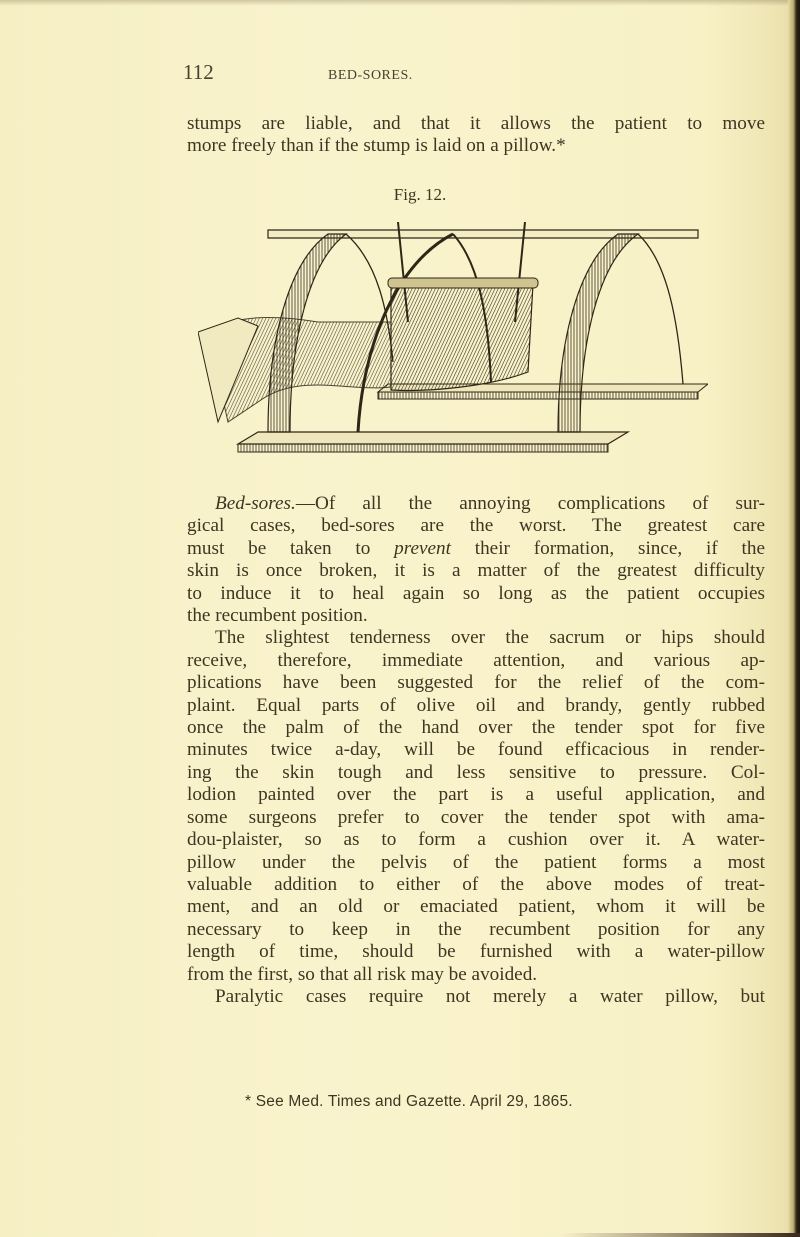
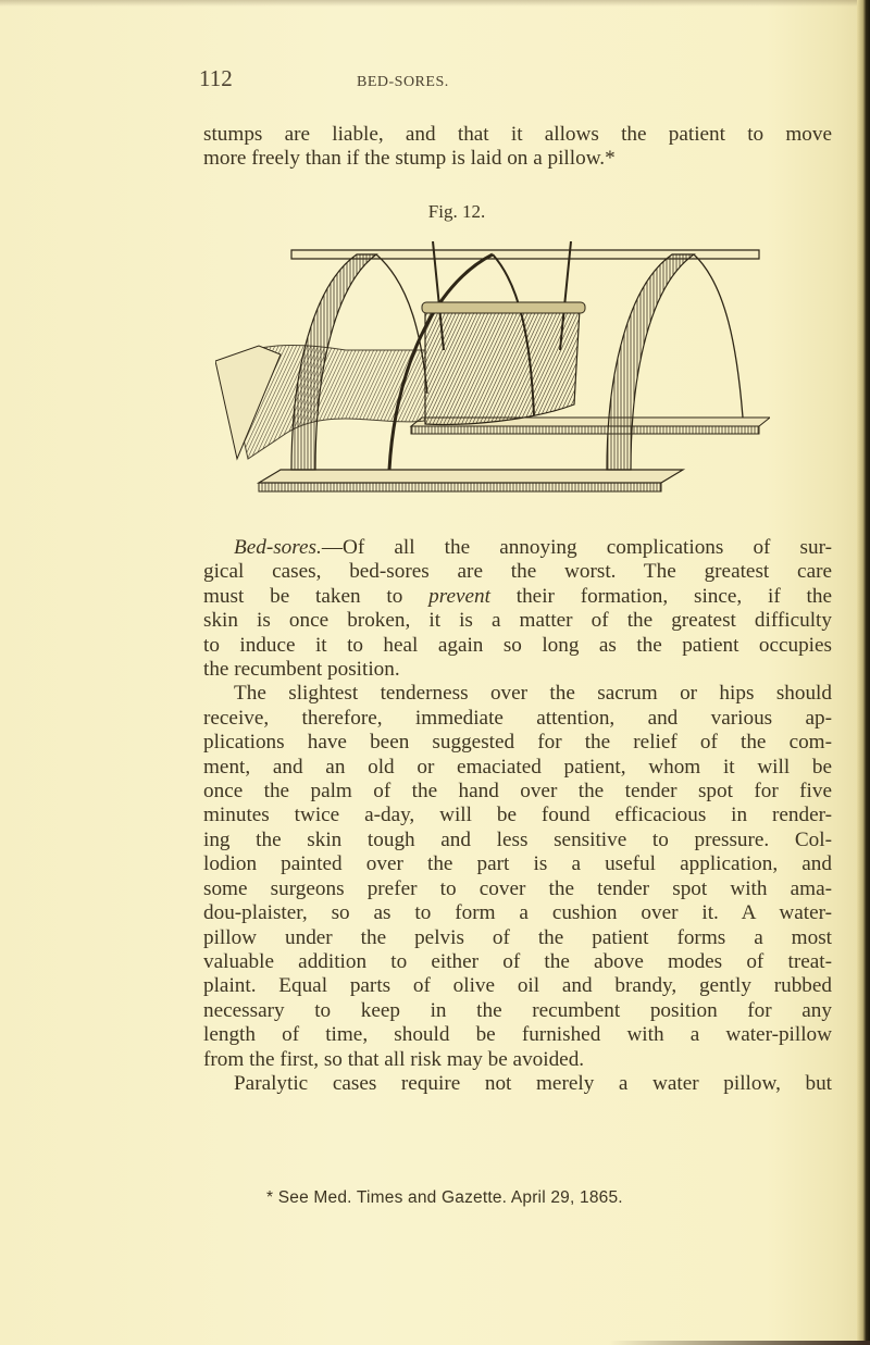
  112
  BED-SORES.
  stumps are liable, and that it allows the patient to move
  more freely than if the stump is laid on a pillow.*
  Fig. 12.
  Bed-sores.—Of all the annoying complications of sur-
  gical cases, bed-sores are the worst. The greatest care
  must be taken to prevent their formation, since, if the
  skin is once broken, it is a matter of the greatest difficulty
  to induce it to heal again so long as the patient occupies
  the recumbent position.
  The slightest tenderness over the sacrum or hips should
  receive, therefore, immediate attention, and various ap-
  plications have been suggested for the relief of the com-
- plaint. Equal parts of olive oil and brandy, gently rubbed
+ ment, and an old or emaciated patient, whom it will be
  once the palm of the hand over the tender spot for five
  minutes twice a-day, will be found efficacious in render-
  ing the skin tough and less sensitive to pressure. Col-
  lodion painted over the part is a useful application, and
  some surgeons prefer to cover the tender spot with ama-
  dou-plaister, so as to form a cushion over it. A water-
  pillow under the pelvis of the patient forms a most
  valuable addition to either of the above modes of treat-
- ment, and an old or emaciated patient, whom it will be
+ plaint. Equal parts of olive oil and brandy, gently rubbed
  necessary to keep in the recumbent position for any
  length of time, should be furnished with a water-pillow
  from the first, so that all risk may be avoided.
  Paralytic cases require not merely a water pillow, but
  * See Med. Times and Gazette. April 29, 1865.
